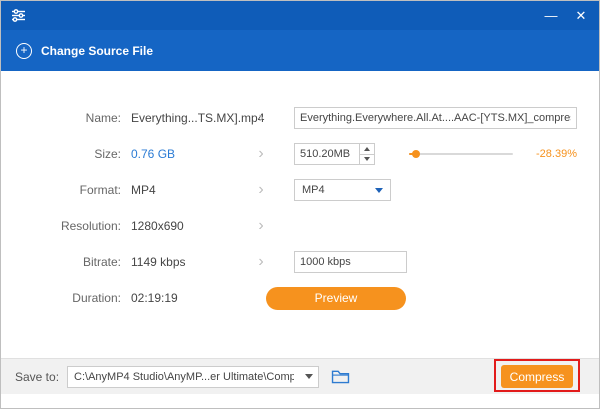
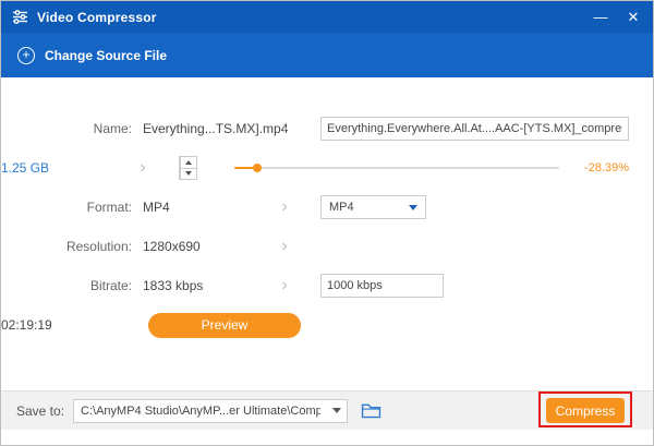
+ Video Compressor
  —
  ✕
  +
  Change Source File
  Name:
  Everything...TS.MX].
  ›
  Everything.Everywhere.All.At....AAC-[YTS.MX]_compre
- Size:
- 0.76 GB
+ 1.25 GB
  ›
- 510.20MB
  -28.39%
  Format:
  MP4
  ›
  MP4
  Resolution:
  1280x690
  ›
  Bitrate:
- 1149 kbps
+ 1833 kbps
  ›
  1000 kbps
- Duration:
  02:19:19
  Preview
  Save to:
  C:\AnyMP4 Studio\AnyMP...er Ultimate\Comp
  Compress
